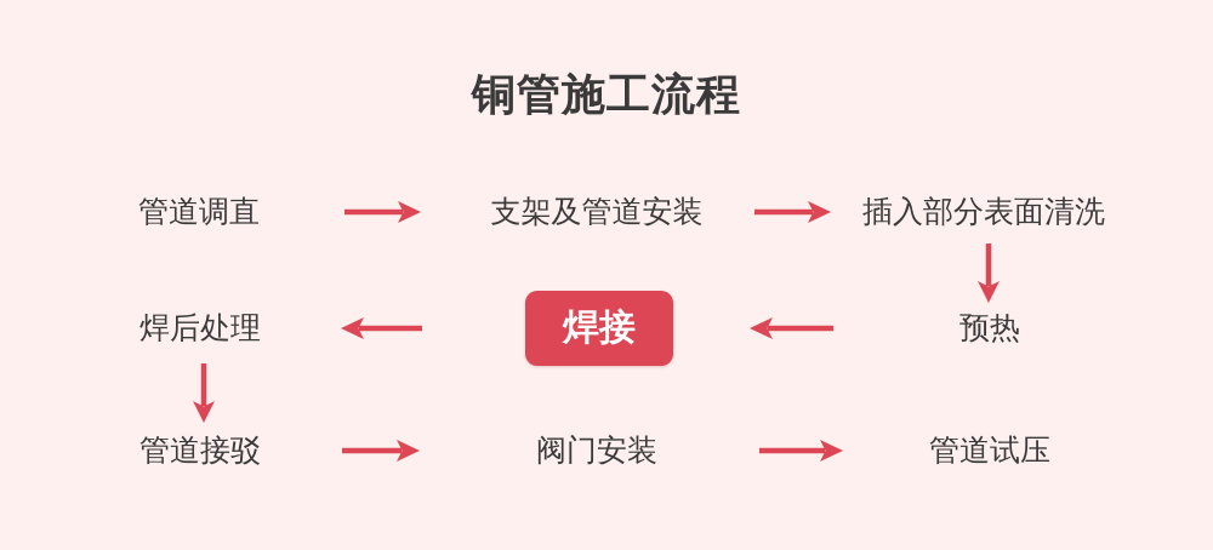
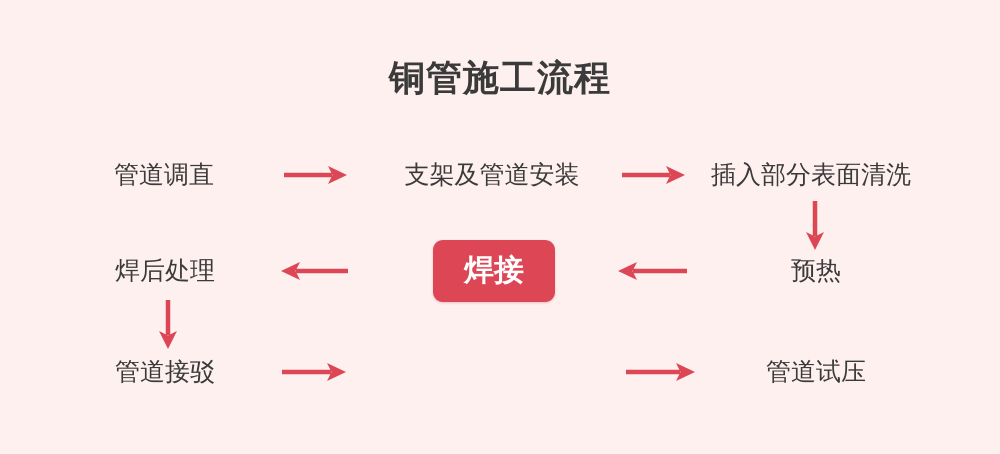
  铜管施工流程
  管道调直
  支架及管道安装
  插入部分表面清洗
  焊后处理
  焊接
  预热
  管道接驳
- 阀门安装
  管道试压
